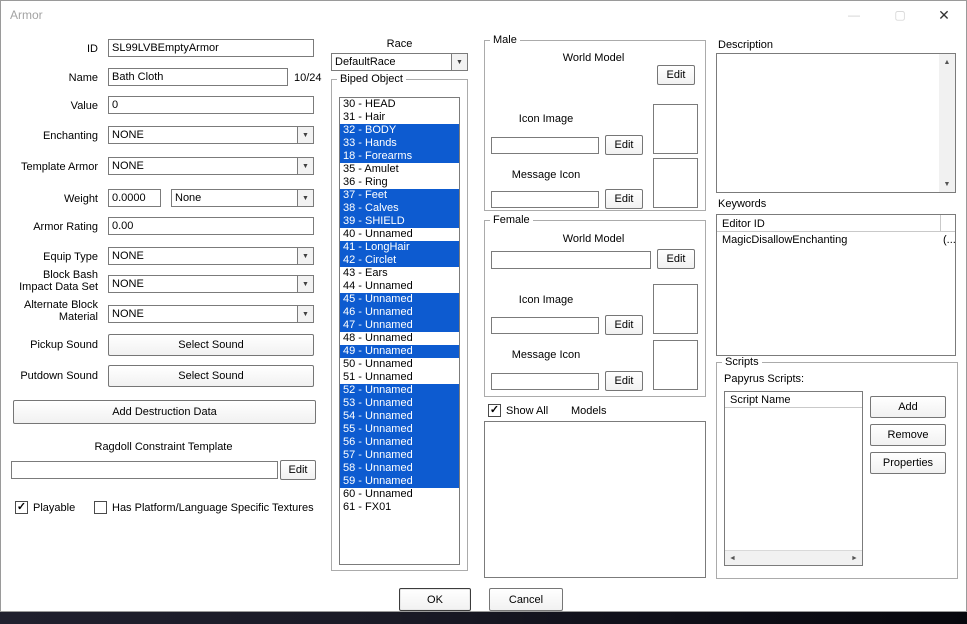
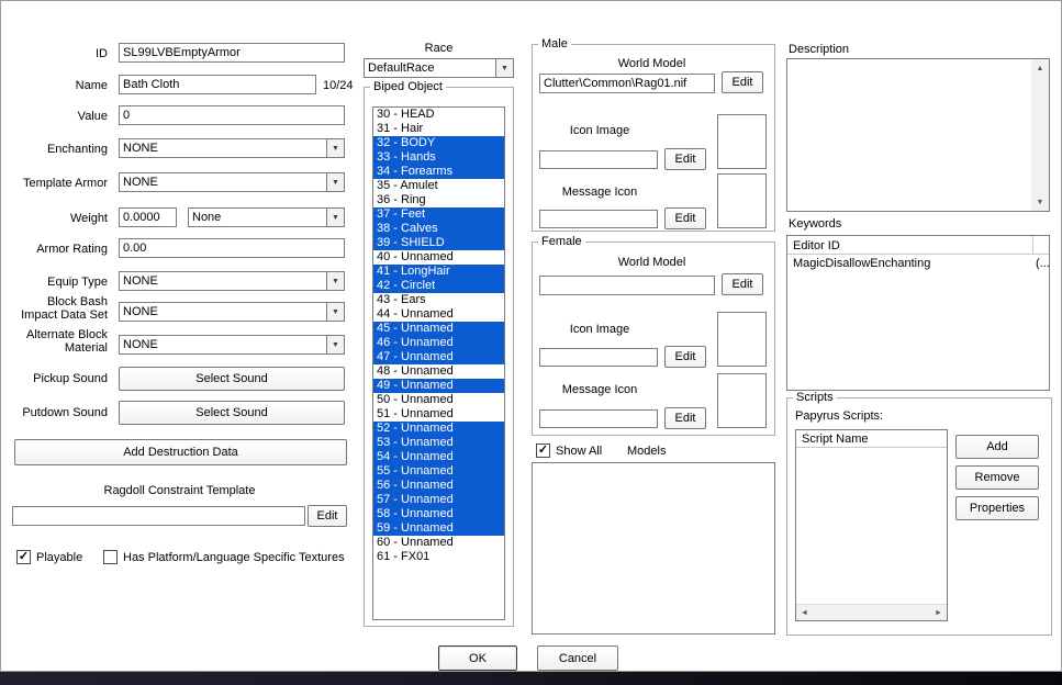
- Armor
- —
- ▢
- ✕
  ID
  SL99LVBEmptyArmor
  Name
  Bath Cloth
  10/24
  Value
  0
  Enchanting
  NONE
  Template Armor
  NONE
  Weight
  0.0000
  None
  Armor Rating
  0.00
  Equip Type
  NONE
  Block Bash
  Impact Data Set
  NONE
  Alternate Block
  Material
  NONE
  Pickup Sound
  Select Sound
  Putdown Sound
  Select Sound
  Add Destruction Data
  Ragdoll Constraint Template
  Edit
  ✓
  Playable
  Has Platform/Language Specific Textures
  Race
  DefaultRace
  Biped Object
  30 - HEAD
  31 - Hair
  32 - BODY
  33 - Hands
- 18 - Forearms
+ 34 - Forearms
  35 - Amulet
  36 - Ring
  37 - Feet
  38 - Calves
  39 - SHIELD
  40 - Unnamed
  41 - LongHair
  42 - Circlet
  43 - Ears
  44 - Unnamed
  45 - Unnamed
  46 - Unnamed
  47 - Unnamed
  48 - Unnamed
  49 - Unnamed
  50 - Unnamed
  51 - Unnamed
  52 - Unnamed
  53 - Unnamed
  54 - Unnamed
  55 - Unnamed
  56 - Unnamed
  57 - Unnamed
  58 - Unnamed
  59 - Unnamed
  60 - Unnamed
  61 - FX01
  Male
  World Model
+ Clutter\Common\Rag01.nif
  Edit
  Icon Image
  Edit
  Message Icon
  Edit
  Female
  World Model
  Edit
  Icon Image
  Edit
  Message Icon
  Edit
  ✓
  Show All
  Models
  Description
  Keywords
  Editor ID
  MagicDisallowEnchanting
  (...
  Scripts
  Papyrus Scripts:
  Script Name
  Add
  Remove
  Properties
  OK
  Cancel
